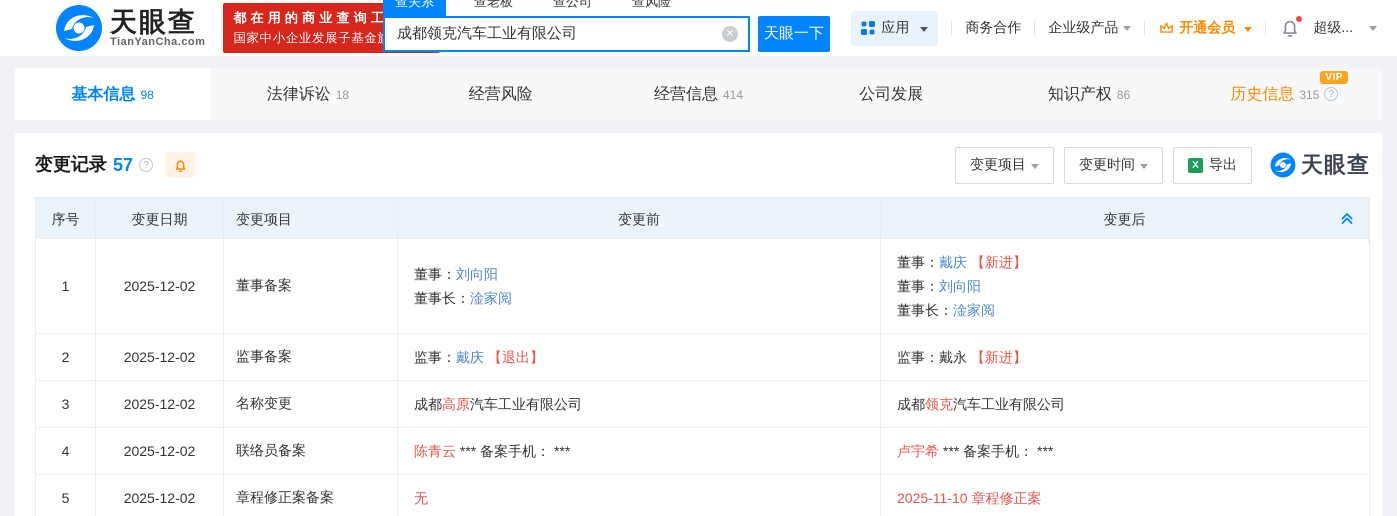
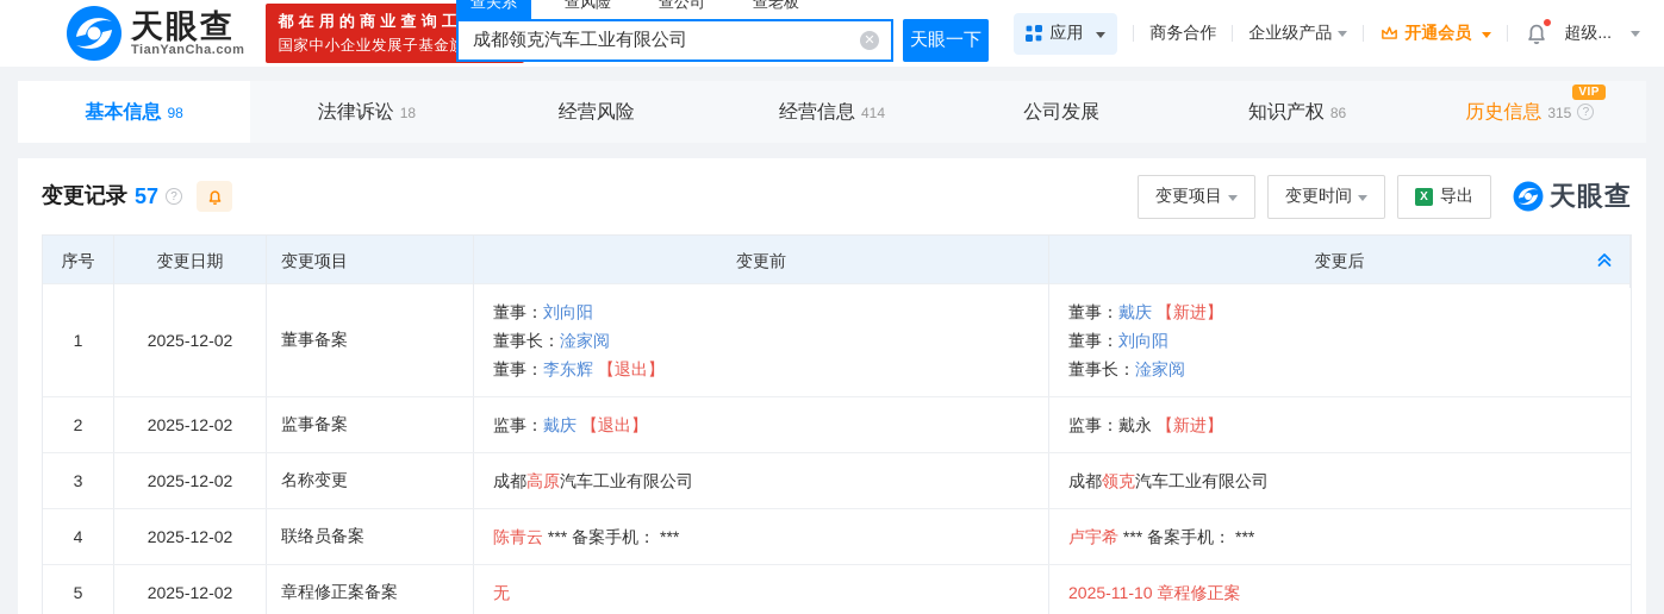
  天眼查
  TianYanCha.com
  都在用的商业查询工
  国家中小企业发展子基金
  查关系
- 查老板
+ 查风险
  查公司
- 查风险
+ 查老板
  成都领克汽车工业有限公司
  ✕
  天眼一下
  应用
  商务合作
  企业级产品
  开通会员
  超级...
  基本信息
  98
  法律诉讼
  18
  经营风险
  经营信息
  414
  公司发展
  知识产权
  86
  VIP
  历史信息
  315
  ?
  变更记录
  57
  ?
  变更项目
  变更时间
  X
  导出
  天眼查
  序号
  变更日期
  变更项目
  变更前
  变更后
  1
  2025-12-02
  董事备案
  董事：刘向阳
  董事长：淦家阅
+ 董事：李东辉 【退出】
  董事：戴庆 【新进】
  董事：刘向阳
  董事长：淦家阅
  2
  2025-12-02
  监事备案
  监事：戴庆 【退出】
  监事：戴永 【新进】
  3
  2025-12-02
  名称变更
  成都高原汽车工业有限公司
  成都领克汽车工业有限公司
  4
  2025-12-02
  联络员备案
  陈青云 *** 备案手机： ***
  卢宇希 *** 备案手机： ***
  5
  2025-12-02
  章程修正案备案
  无
  2025-11-10 章程修正案
